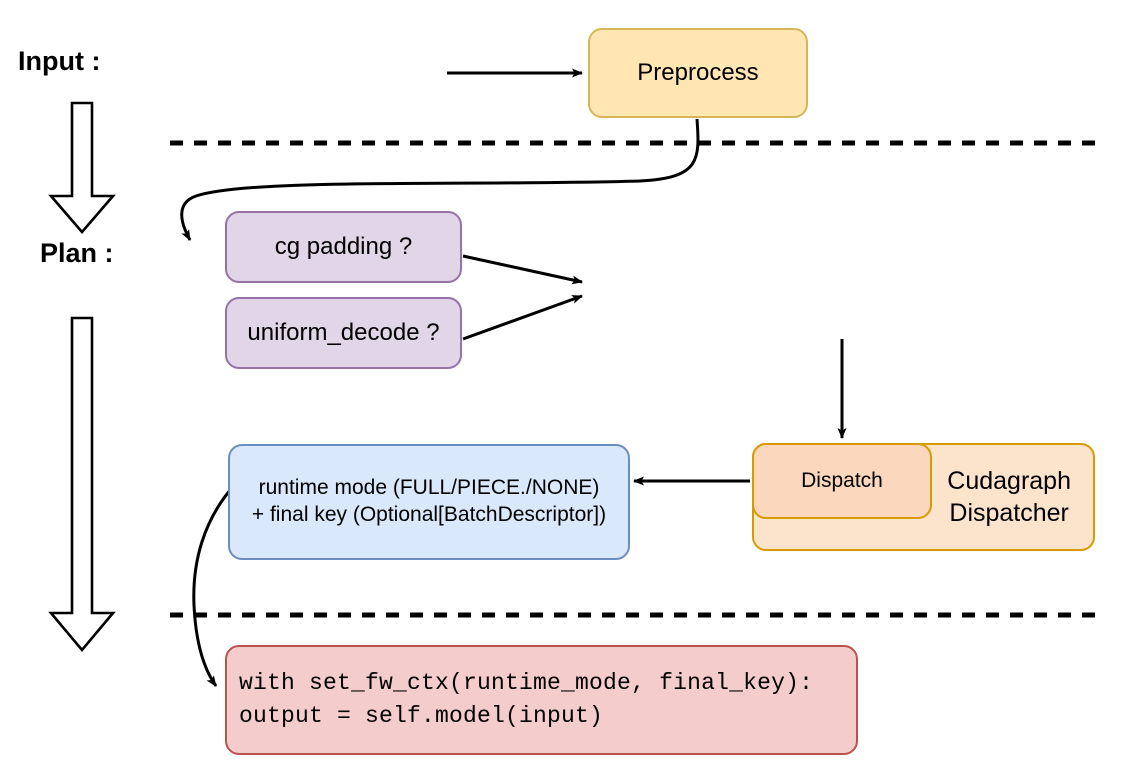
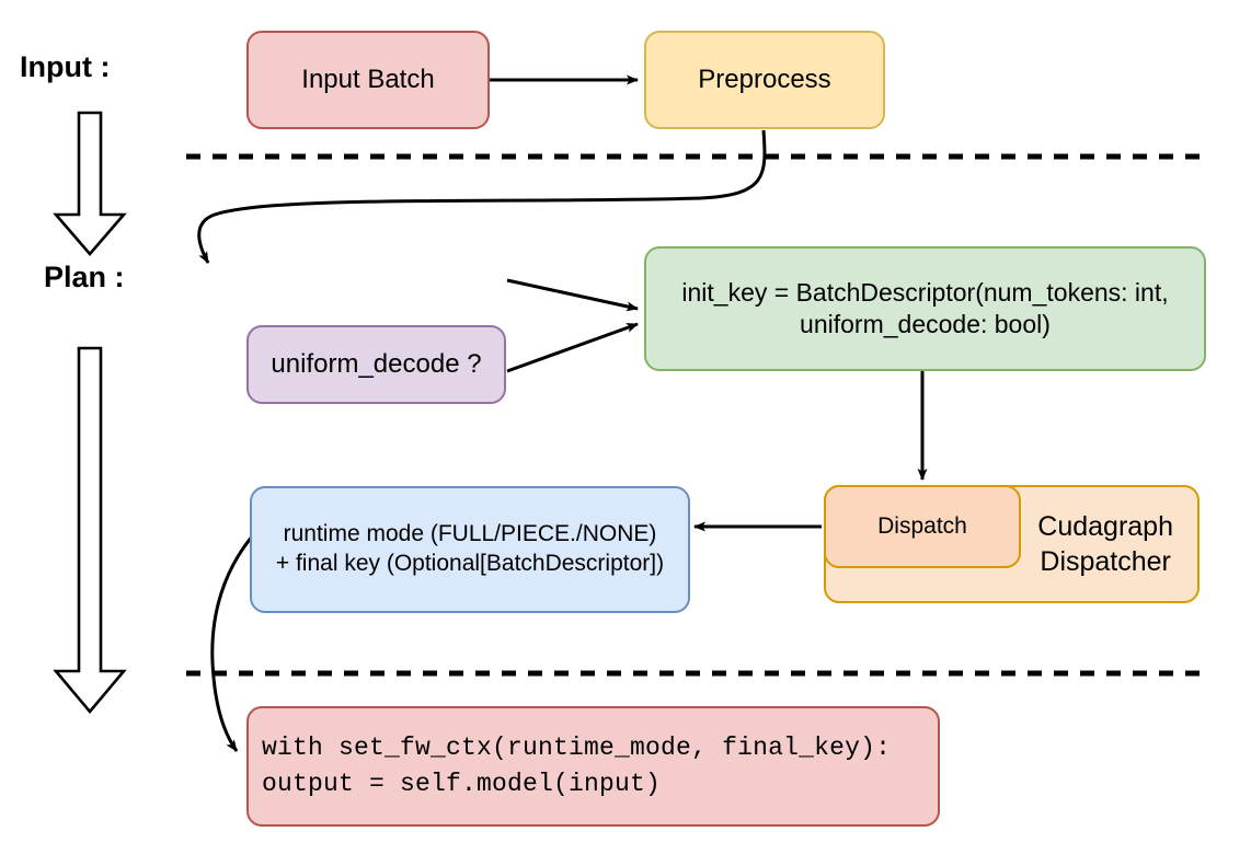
  Input :
  Plan :
+ Input Batch
  Preprocess
- cg padding ?
  uniform_decode ?
+ init_key = BatchDescriptor(num_tokens: int,
+ uniform_decode: bool)
  Cudagraph
  Dispatcher
  Dispatch
  runtime mode (FULL/PIECE./NONE)
  + final key (Optional[BatchDescriptor])
  with set_fw_ctx(runtime_mode, final_key):
  output = self.model(input)
